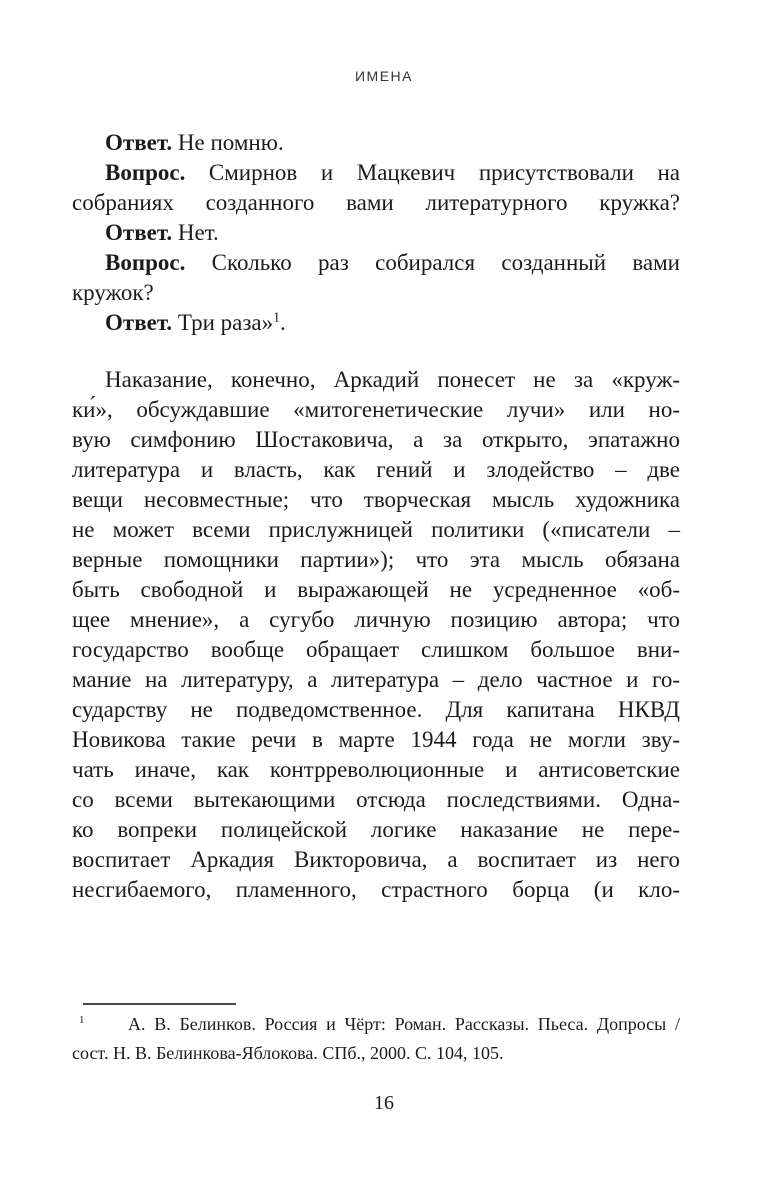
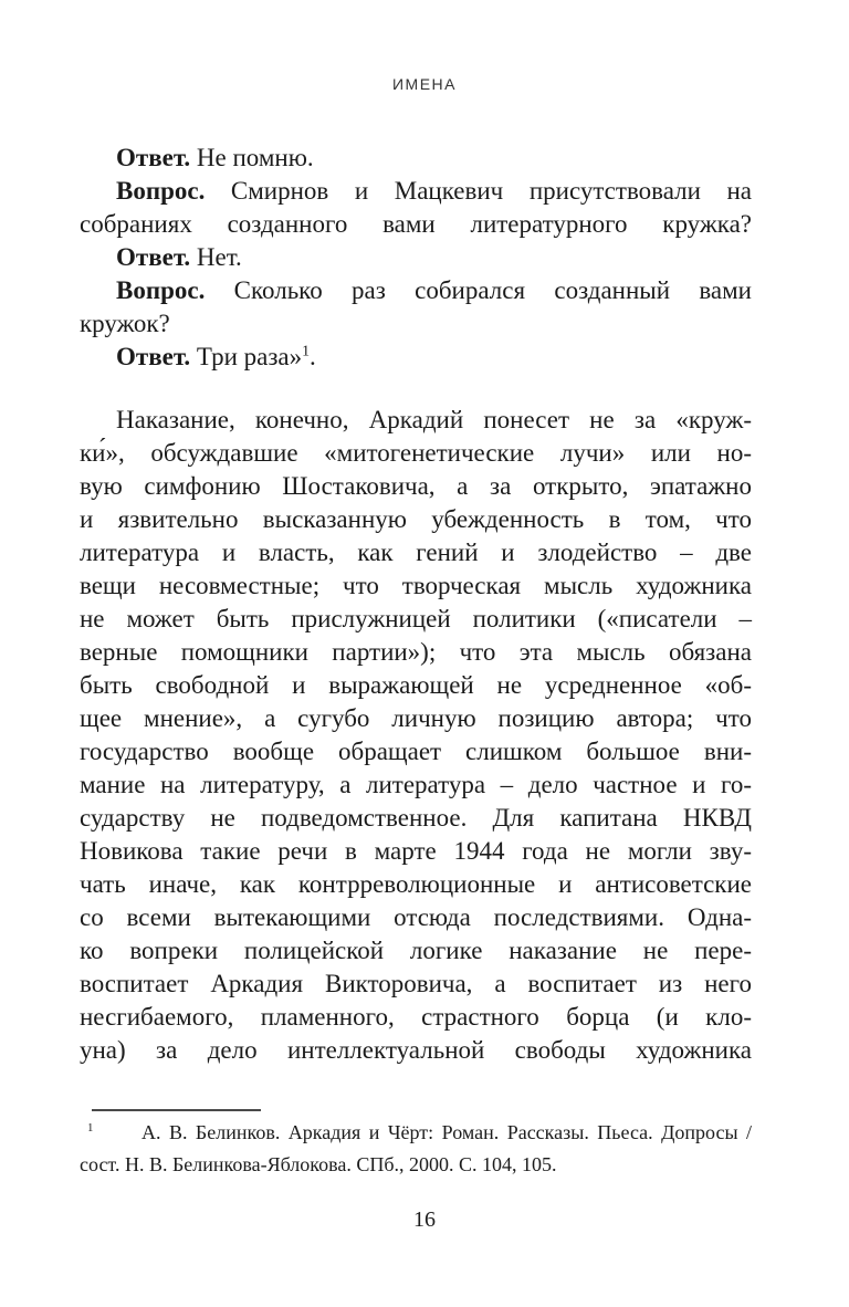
  ИМЕНА
  Ответ. Не помню.
  Вопрос. Смирнов и Мацкевич присутствовали на
  собраниях созданного вами литературного кружка?
  Ответ. Нет.
  Вопрос. Сколько раз собирался созданный вами
  кружок?
  Ответ. Три раза»1.
  Наказание, конечно, Аркадий понесет не за «круж-
  ки́», обсуждавшие «митогенетические лучи» или но-
  вую симфонию Шостаковича, а за открыто, эпатажно
+ и язвительно высказанную убежденность в том, что
  литература и власть, как гений и злодейство – две
  вещи несовместные; что творческая мысль художника
- не может всеми прислужницей политики («писатели –
+ не может быть прислужницей политики («писатели –
  верные помощники партии»); что эта мысль обязана
  быть свободной и выражающей не усредненное «об-
  щее мнение», а сугубо личную позицию автора; что
  государство вообще обращает слишком большое вни-
  мание на литературу, а литература – дело частное и го-
  сударству не подведомственное. Для капитана НКВД
  Новикова такие речи в марте 1944 года не могли зву-
  чать иначе, как контрреволюционные и антисоветские
  со всеми вытекающими отсюда последствиями. Одна-
  ко вопреки полицейской логике наказание не пере-
  воспитает Аркадия Викторовича, а воспитает из него
  несгибаемого, пламенного, страстного борца (и кло-
+ уна) за дело интеллектуальной свободы художника
- 1 А. В. Белинков. Россия и Чёрт: Роман. Рассказы. Пьеса. Допросы /
+ 1 А. В. Белинков. Аркадия и Чёрт: Роман. Рассказы. Пьеса. Допросы /
  сост. Н. В. Белинкова-Яблокова. СПб., 2000. С. 104, 105.
  16
